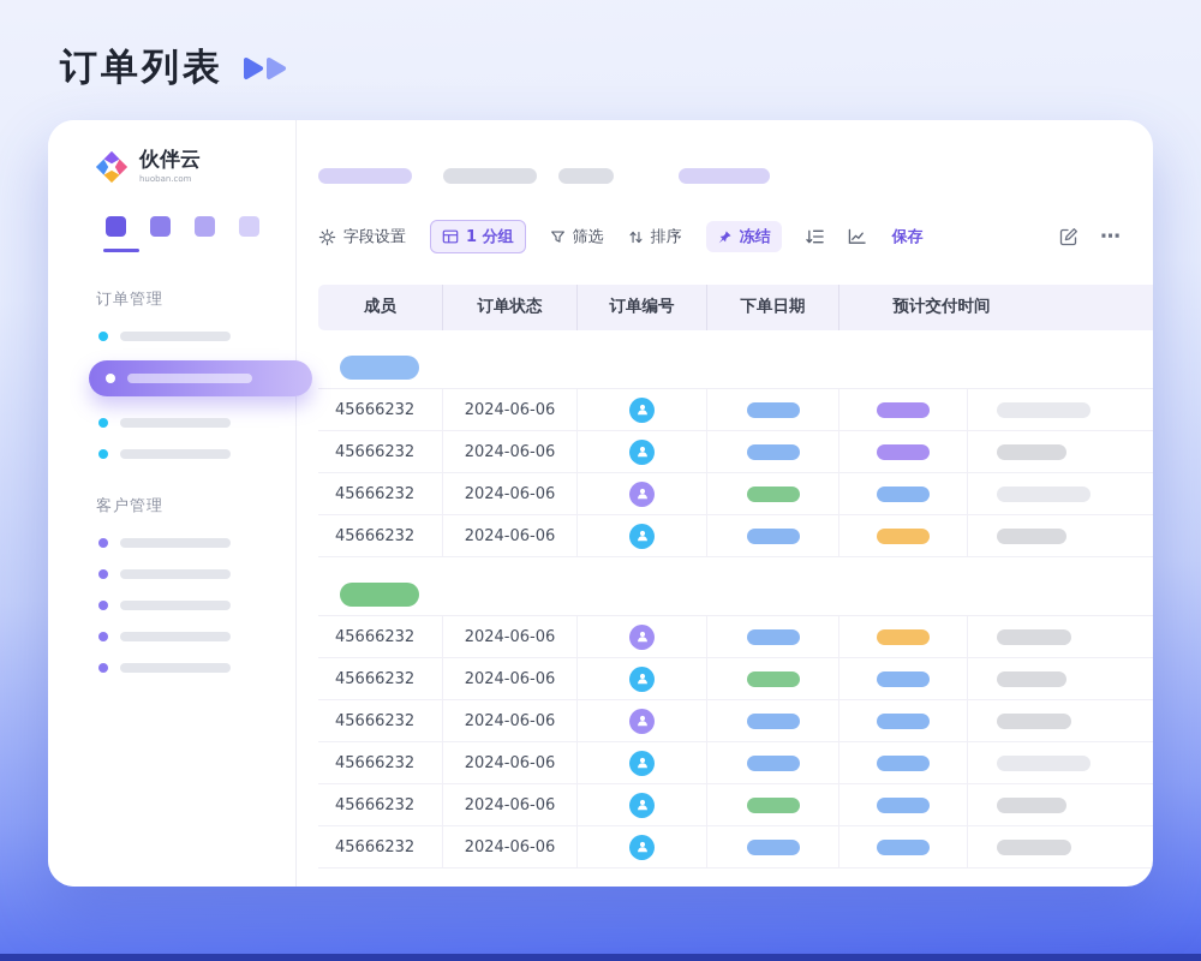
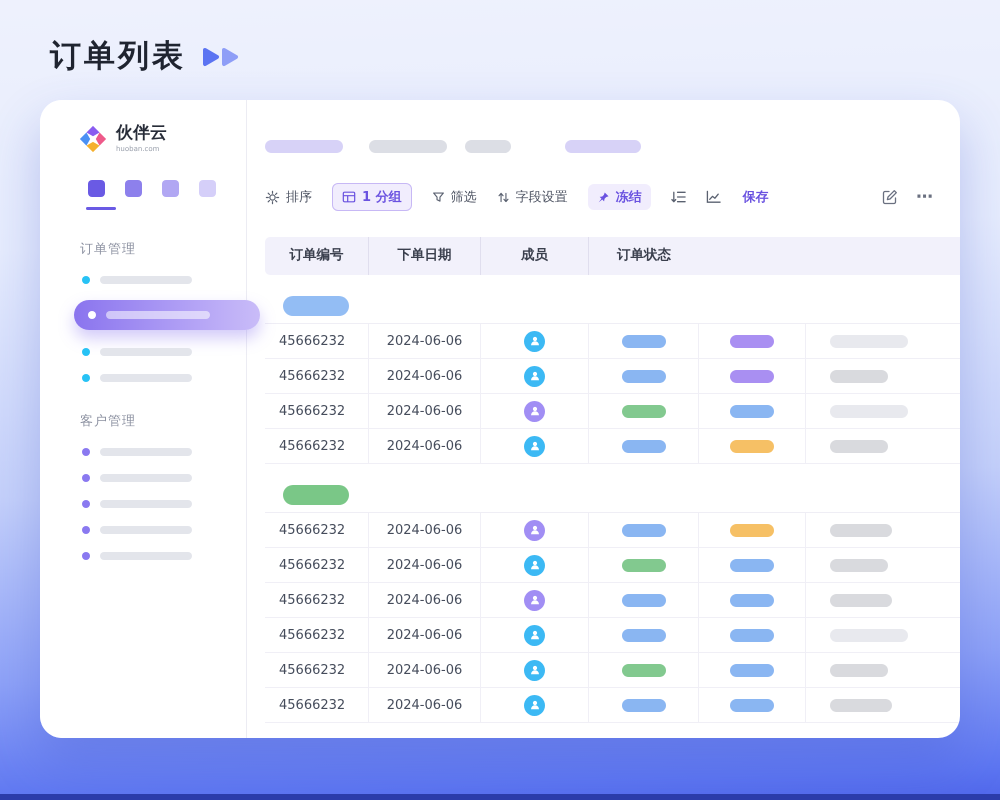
  订单列表
  伙伴云
  huoban.com
  订单管理
  客户管理
- 字段设置
+ 排序
  1 分组
  筛选
- 排序
+ 字段设置
  冻结
  保存
  ⋯
- 成员
+ 订单编号
- 订单状态
+ 下单日期
- 订单编号
+ 成员
- 下单日期
+ 订单状态
- 预计交付时间
  45666232
  2024-06-06
  45666232
  2024-06-06
  45666232
  2024-06-06
  45666232
  2024-06-06
  45666232
  2024-06-06
  45666232
  2024-06-06
  45666232
  2024-06-06
  45666232
  2024-06-06
  45666232
  2024-06-06
  45666232
  2024-06-06
